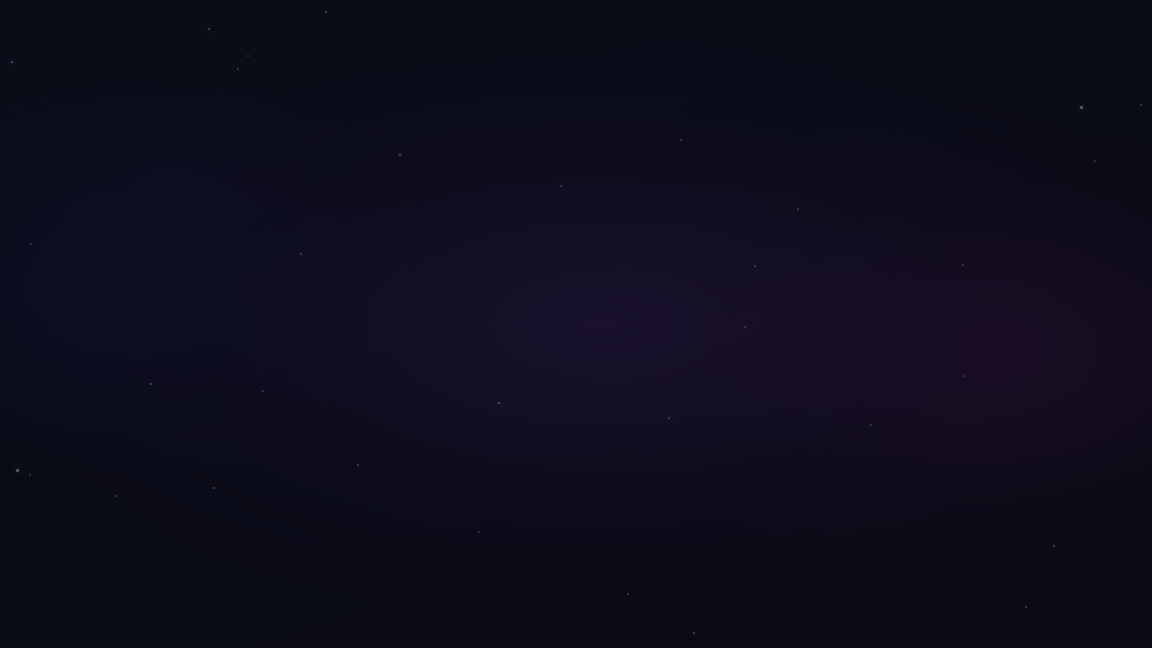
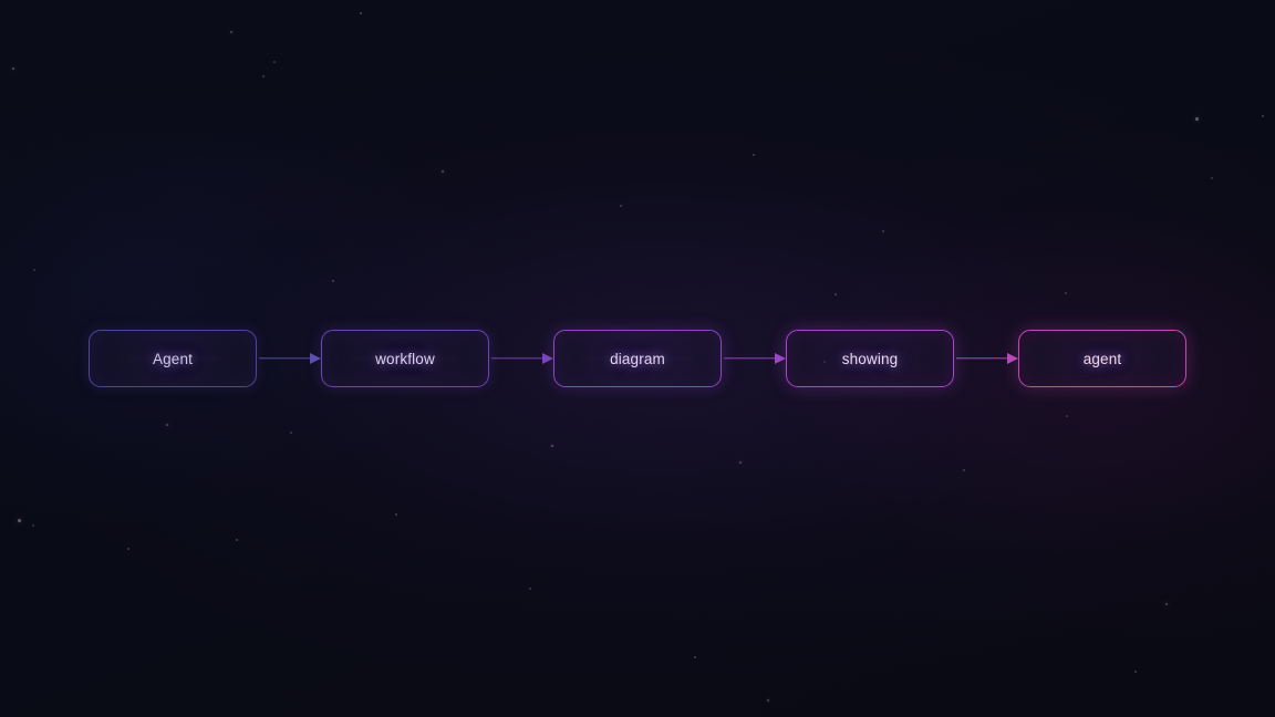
+ Agent
+ workflow
+ diagram
+ showing
+ agent
